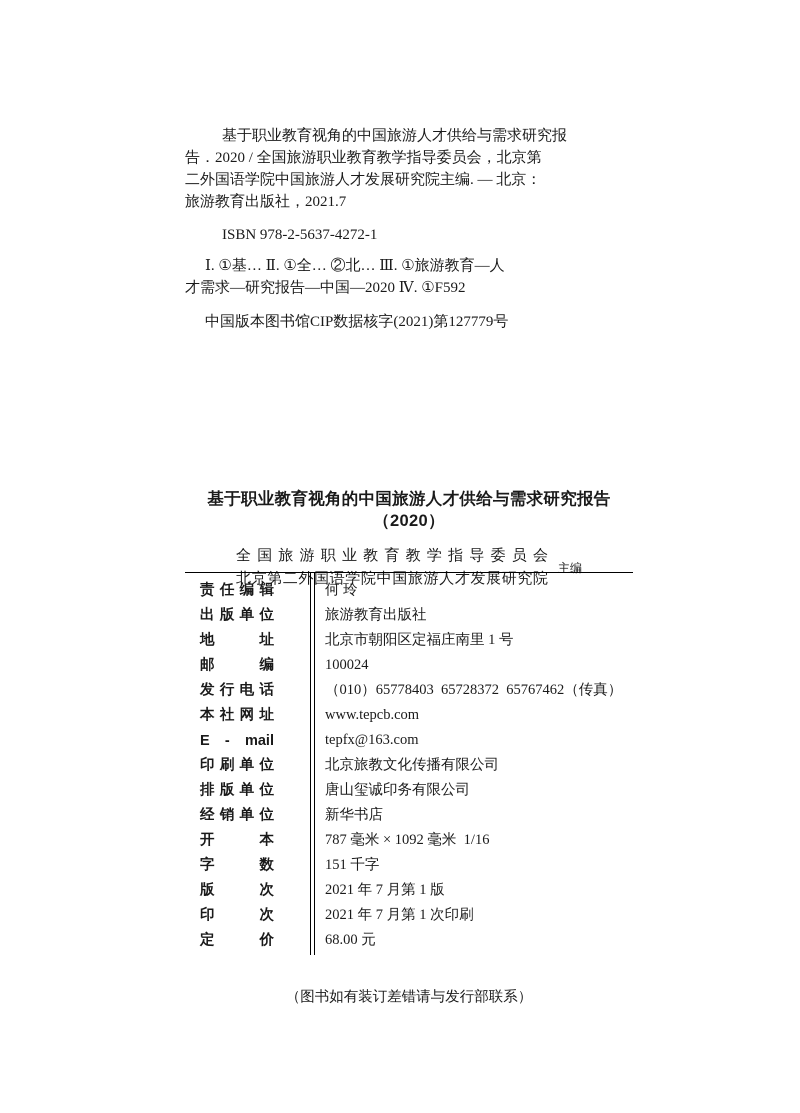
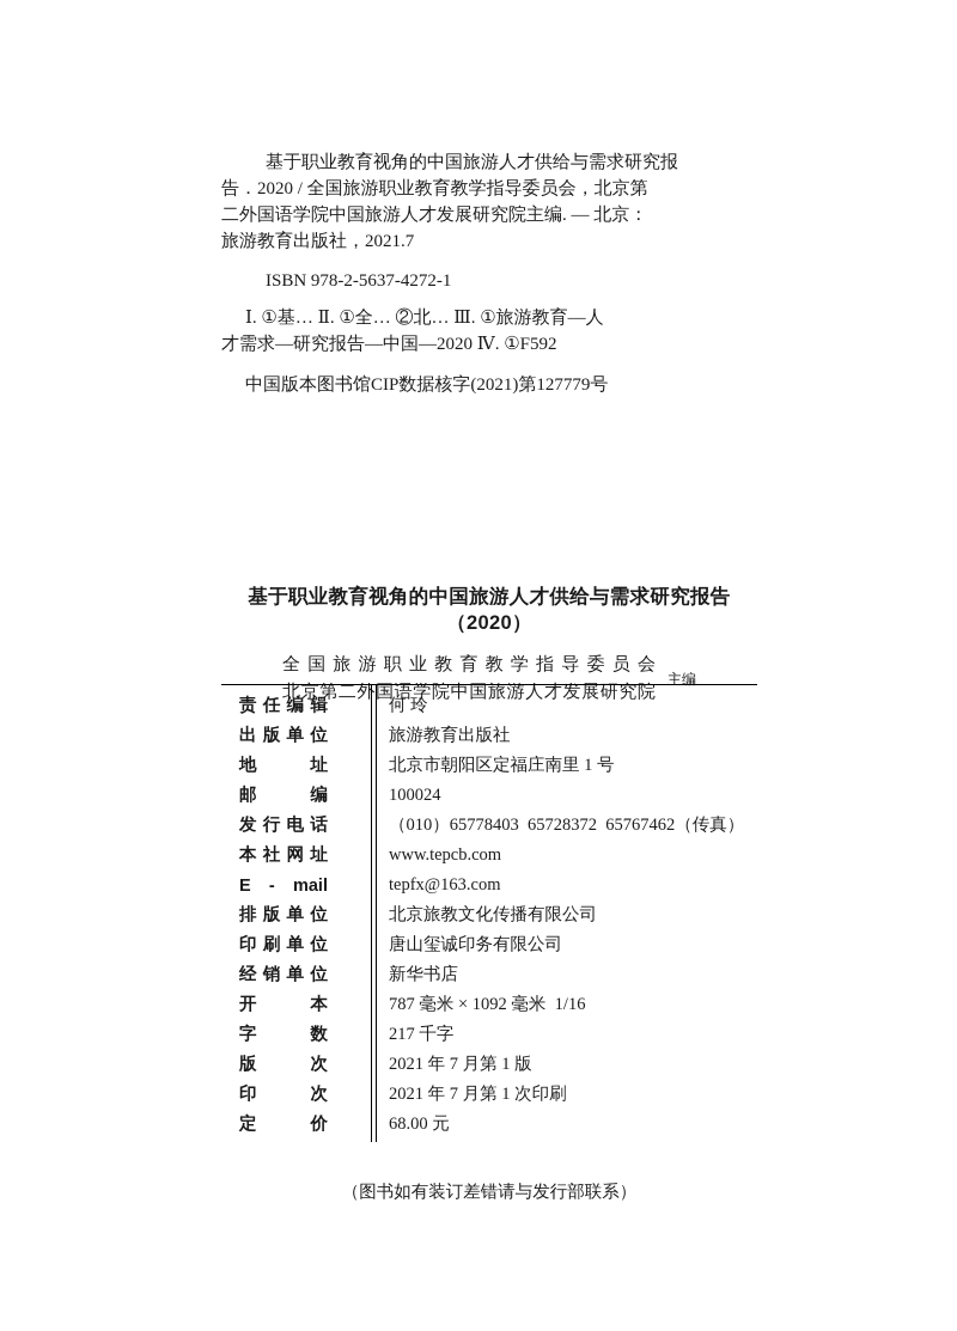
  基于职业教育视角的中国旅游人才供给与需求研究报
  告．2020 / 全国旅游职业教育教学指导委员会，北京第
  二外国语学院中国旅游人才发展研究院主编. — 北京：
  旅游教育出版社，2021.7
  ISBN 978-2-5637-4272-1
  Ⅰ. ①基… Ⅱ. ①全… ②北… Ⅲ. ①旅游教育—人
  才需求—研究报告—中国—2020 Ⅳ. ①F592
  中国版本图书馆CIP数据核字(2021)第127779号
  基于职业教育视角的中国旅游人才供给与需求研究报告（2020）
  全国旅游职业教育教学指导委员会
  北京第二外国语学院中国旅游人才发展研究院
  主编
  责任编辑
  何 玲
  出版单位
  旅游教育出版社
  地 址
  北京市朝阳区定福庄南里 1 号
  邮 编
  100024
  发行电话
  （010）65778403 65728372 65767462（传真）
  本社网址
  www.tepcb.com
  E - mail
  tepfx@163.com
- 印刷单位
+ 排版单位
  北京旅教文化传播有限公司
- 排版单位
+ 印刷单位
  唐山玺诚印务有限公司
  经销单位
  新华书店
  开 本
  787 毫米 × 1092 毫米 1/16
  字 数
- 151 千字
+ 217 千字
  版 次
  2021 年 7 月第 1 版
  印 次
  2021 年 7 月第 1 次印刷
  定 价
  68.00 元
  （图书如有装订差错请与发行部联系）
